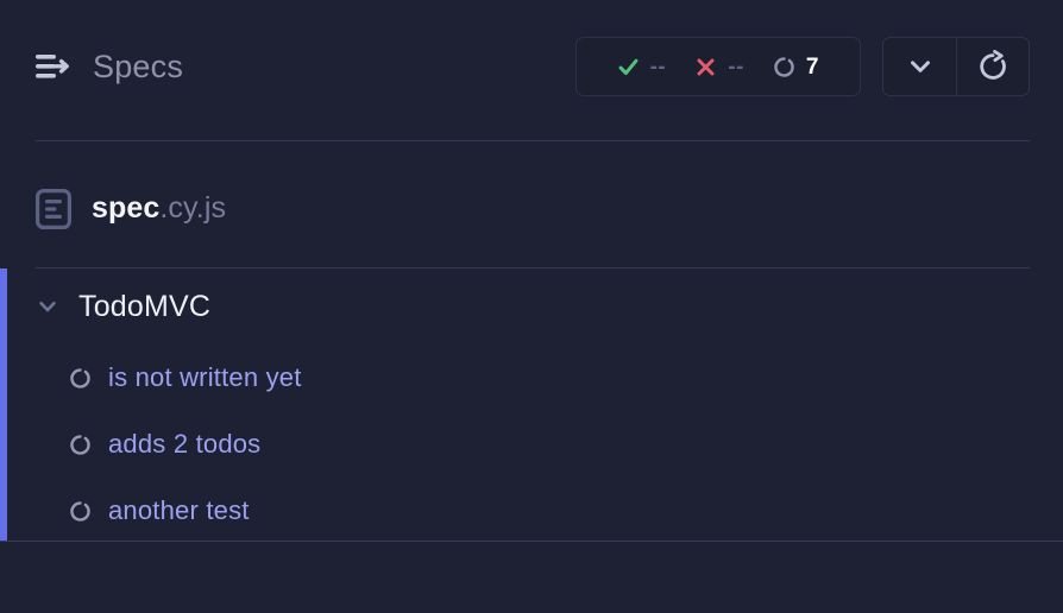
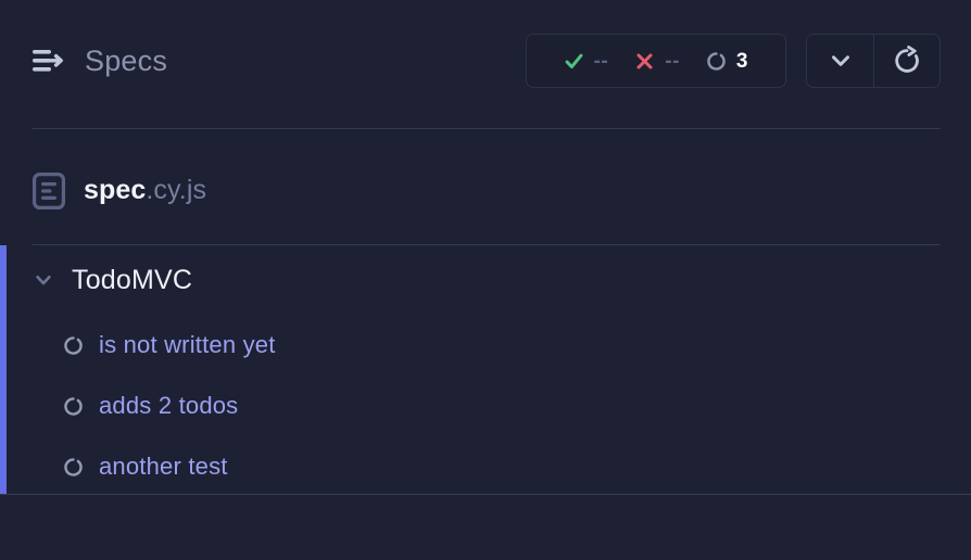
  Specs
  --
  --
- 7
+ 3
  spec.cy.js
  TodoMVC
  is not written yet
  adds 2 todos
  another test
